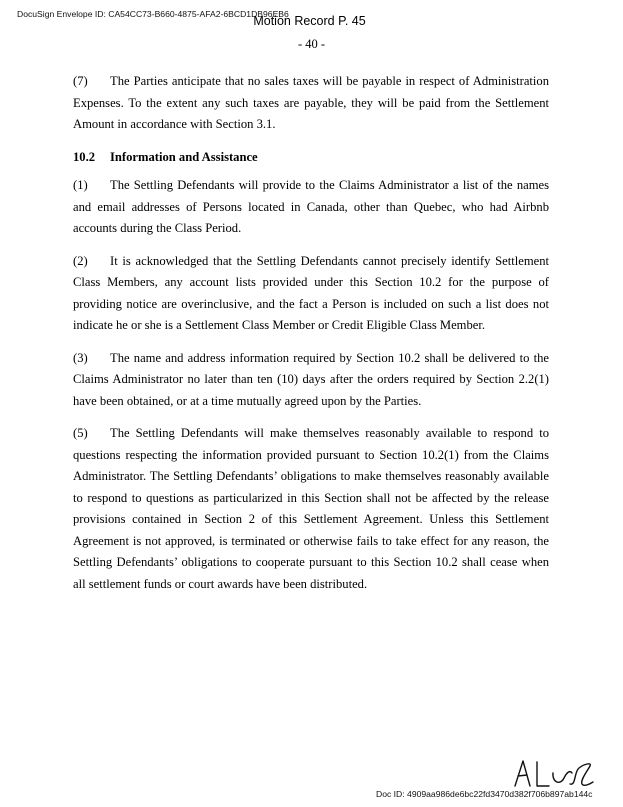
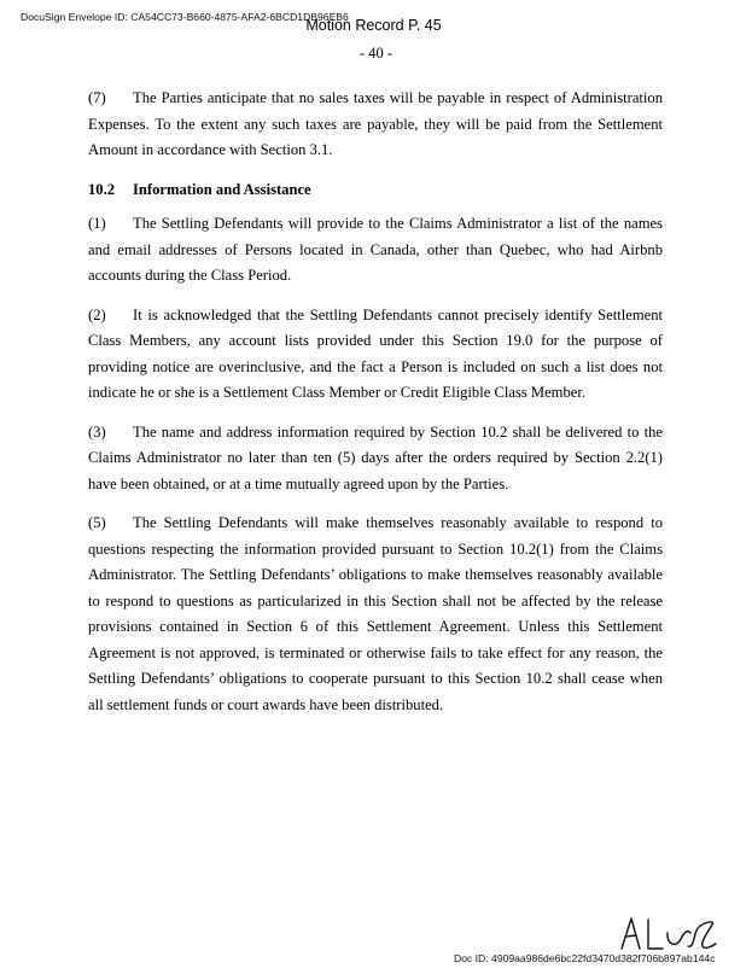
  DocuSign Envelope ID: CA54CC73-B660-4875-AFA2-6BCD1DB96EB6
  Motion Record P. 45
  - 40 -
  (7) The Parties anticipate that no sales taxes will be payable in respect of Administration Expenses. To the extent any such taxes are payable, they will be paid from the Settlement Amount in accordance with Section 3.1.
  10.2 Information and Assistance
  (1) The Settling Defendants will provide to the Claims Administrator a list of the names and email addresses of Persons located in Canada, other than Quebec, who had Airbnb accounts during the Class Period.
- (2) It is acknowledged that the Settling Defendants cannot precisely identify Settlement Class Members, any account lists provided under this Section 10.2 for the purpose of providing notice are overinclusive, and the fact a Person is included on such a list does not indicate he or she is a Settlement Class Member or Credit Eligible Class Member.
+ (2) It is acknowledged that the Settling Defendants cannot precisely identify Settlement Class Members, any account lists provided under this Section 19.0 for the purpose of providing notice are overinclusive, and the fact a Person is included on such a list does not indicate he or she is a Settlement Class Member or Credit Eligible Class Member.
- (3) The name and address information required by Section 10.2 shall be delivered to the Claims Administrator no later than ten (10) days after the orders required by Section 2.2(1) have been obtained, or at a time mutually agreed upon by the Parties.
+ (3) The name and address information required by Section 10.2 shall be delivered to the Claims Administrator no later than ten (5) days after the orders required by Section 2.2(1) have been obtained, or at a time mutually agreed upon by the Parties.
- (5) The Settling Defendants will make themselves reasonably available to respond to questions respecting the information provided pursuant to Section 10.2(1) from the Claims Administrator. The Settling Defendants’ obligations to make themselves reasonably available to respond to questions as particularized in this Section shall not be affected by the release provisions contained in Section 2 of this Settlement Agreement. Unless this Settlement Agreement is not approved, is terminated or otherwise fails to take effect for any reason, the Settling Defendants’ obligations to cooperate pursuant to this Section 10.2 shall cease when all settlement funds or court awards have been distributed.
+ (5) The Settling Defendants will make themselves reasonably available to respond to questions respecting the information provided pursuant to Section 10.2(1) from the Claims Administrator. The Settling Defendants’ obligations to make themselves reasonably available to respond to questions as particularized in this Section shall not be affected by the release provisions contained in Section 6 of this Settlement Agreement. Unless this Settlement Agreement is not approved, is terminated or otherwise fails to take effect for any reason, the Settling Defendants’ obligations to cooperate pursuant to this Section 10.2 shall cease when all settlement funds or court awards have been distributed.
  Doc ID: 4909aa986de6bc22fd3470d382f706b897ab144c
